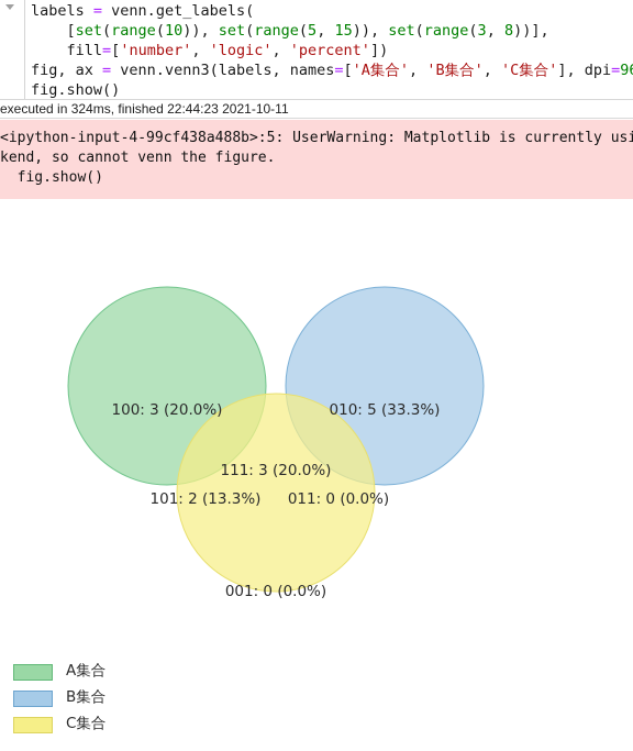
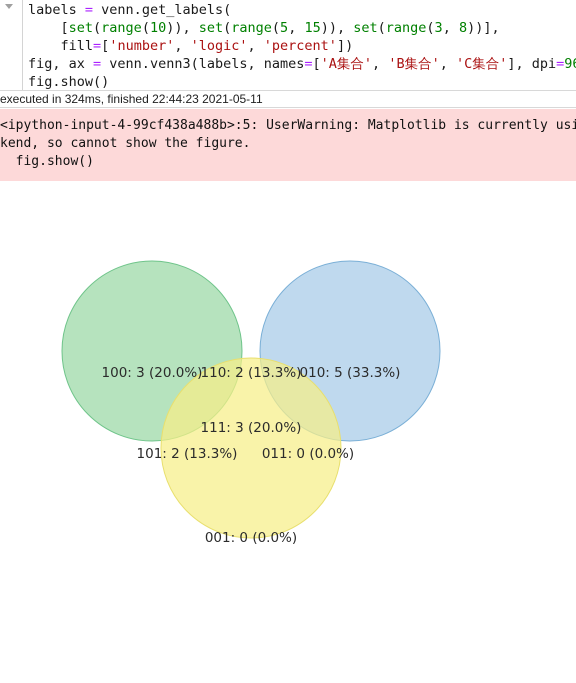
  labels = venn.get_labels(
  [set(range(10)), set(range(5, 15)), set(range(3, 8))],
  fill=['number', 'logic', 'percent'])
  fig, ax = venn.venn3(labels, names=['A集合', 'B集合', 'C集合'], dpi=9
  fig.show()
- executed in 324ms, finished 22:44:23 2021-10-11
+ executed in 324ms, finished 22:44:23 2021-05-11
  <ipython-input-4-99cf438a488b>:5: UserWarning: Matplotlib is currently usi
- kend, so cannot venn the figure.
+ kend, so cannot show the figure.
  fig.show()
  100: 3 (20.0%)
+ 110: 2 (13.3%)
  010: 5 (33.3%)
  111: 3 (20.0%)
  101: 2 (13.3%)
  011: 0 (0.0%)
  001: 0 (0.0%)
- A集合
- B集合
- C集合
